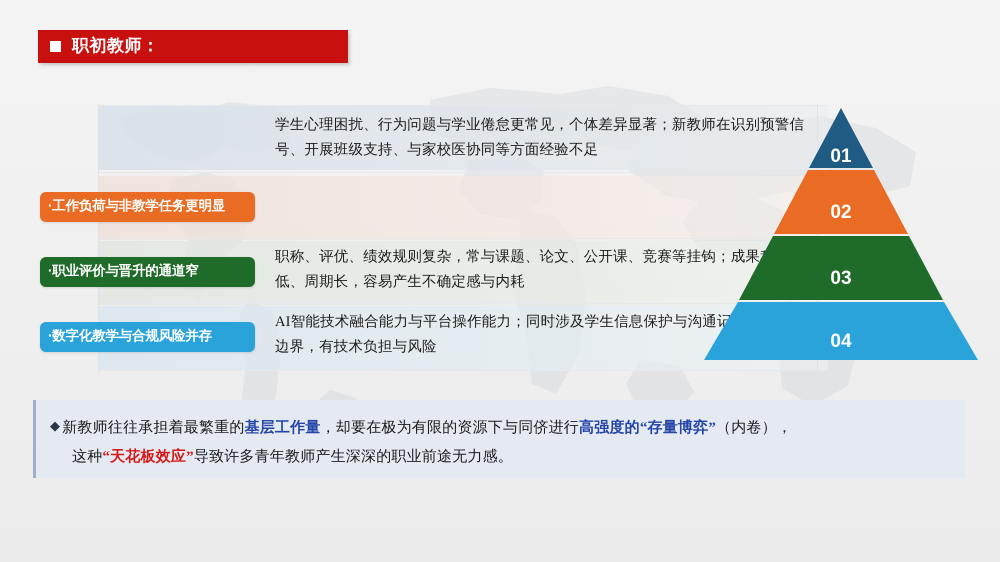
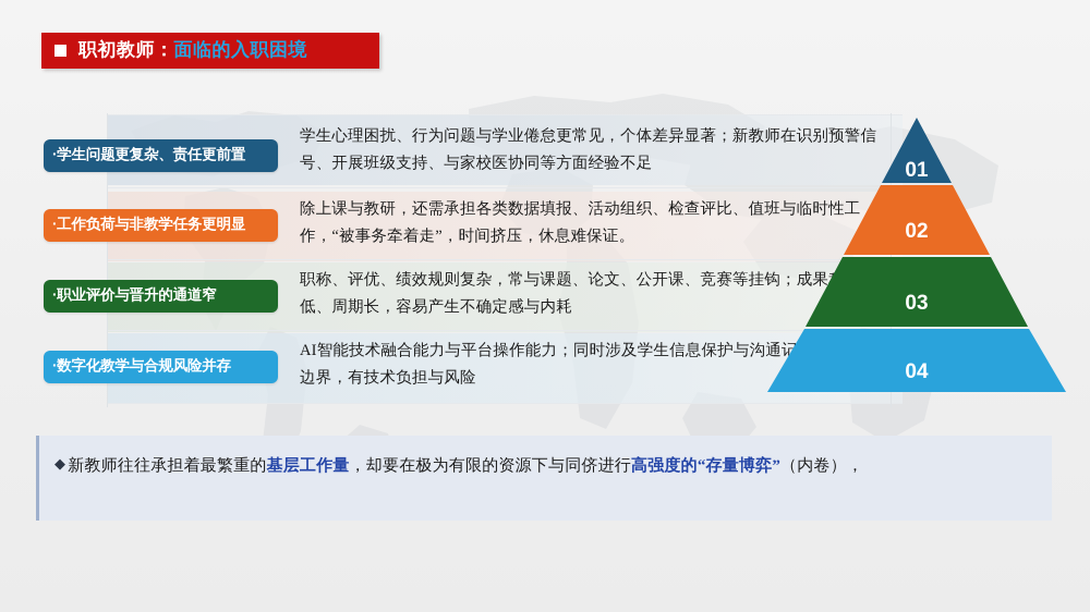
  职初教师：
+ 面临的入职困境
+ ·学生问题更复杂、责任更前置
  ·工作负荷与非教学任务更明显
  ·职业评价与晋升的通道窄
  ·数字化教学与合规风险并存
  学生心理困扰、行为问题与学业倦怠更常见，个体差异显著；新教师在识别预警信号、开展班级支持、与家校医协同等方面经验不足
+ 除上课与教研，还需承担各类数据填报、活动组织、检查评比、值班与临时性工作，“被事务牵着走”，时间挤压，休息难保证。
  职称、评优、绩效规则复杂，常与课题、论文、公开课、竞赛等挂钩；成果低、周期长，容易产生不确定感与内耗
  AI智能技术融合能力与平台操作能力；同时涉及学生信息保护与沟通记边界，有技术负担与风险
  01
  02
  03
  04
  ◆ 新教师往往承担着最繁重的基层工作量，却要在极为有限的资源下与同侪进行高强度的“存量博弈”（内卷），
- 这种“天花板效应”导致许多青年教师产生深深的职业前途无力感。
